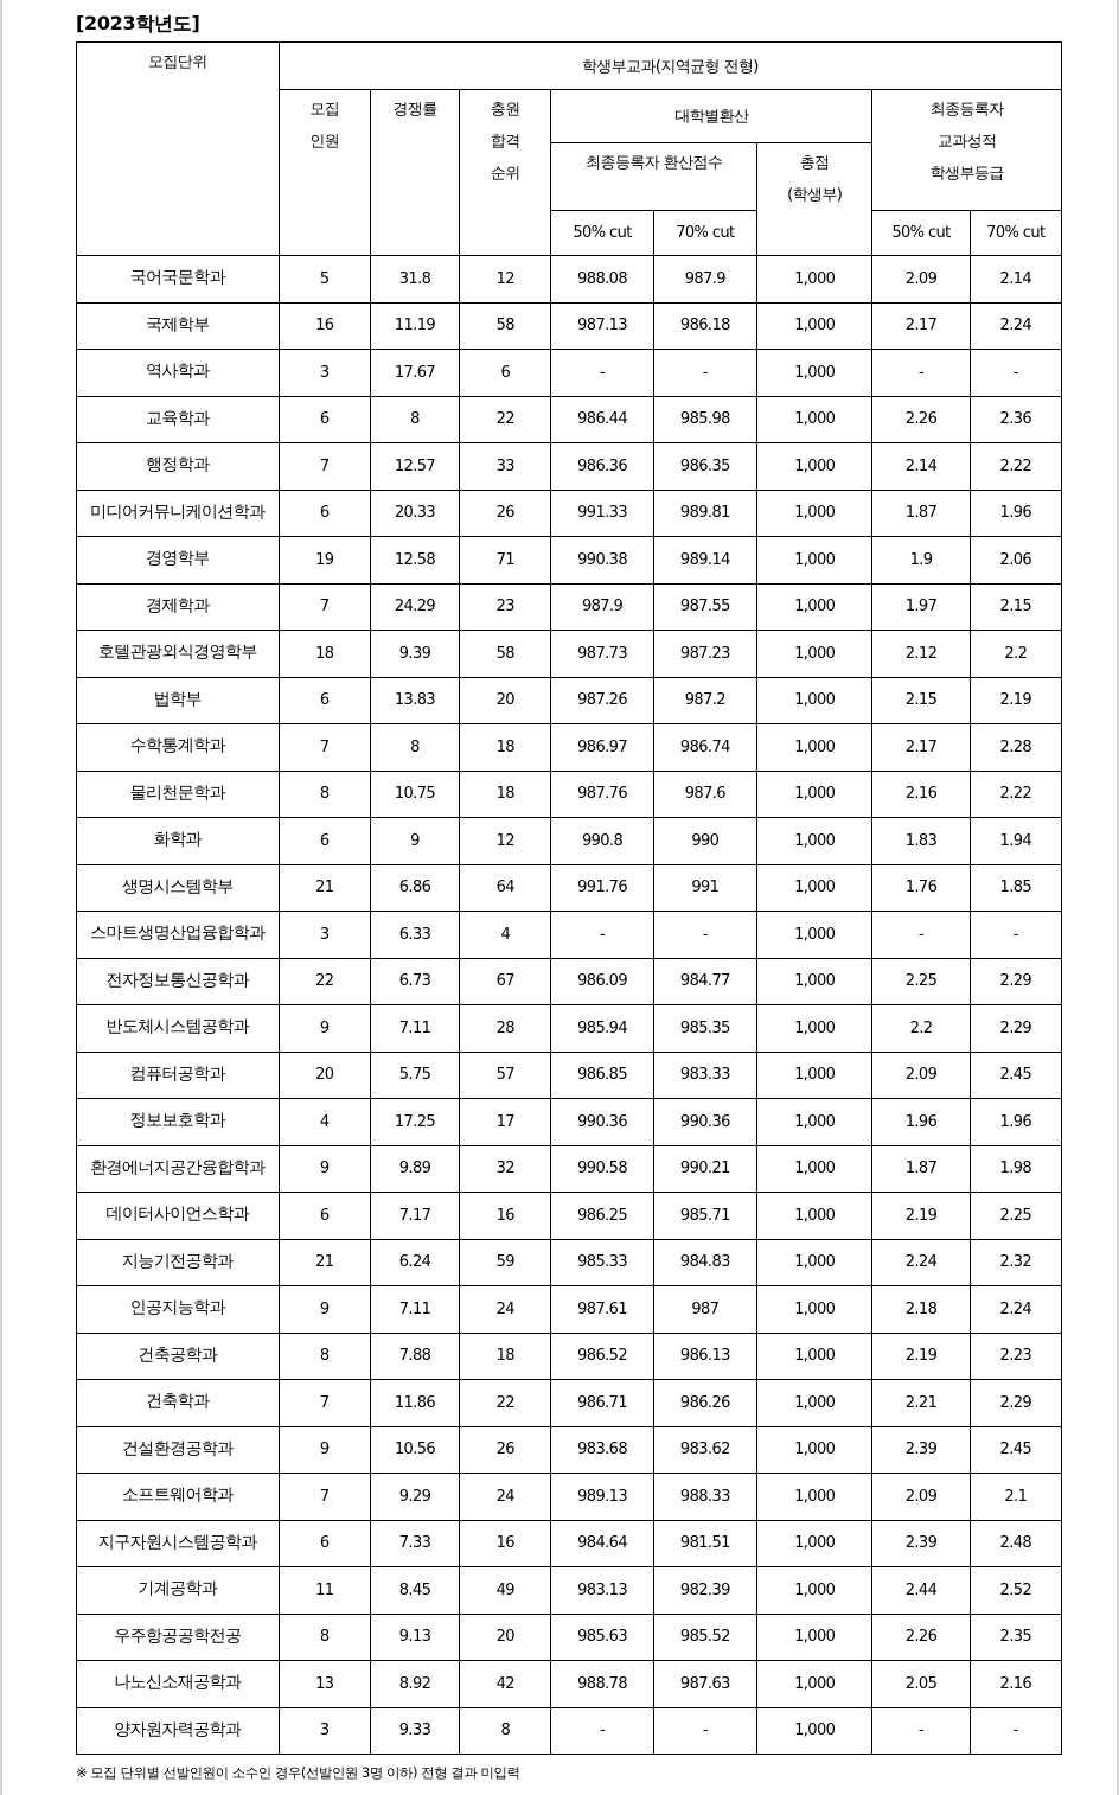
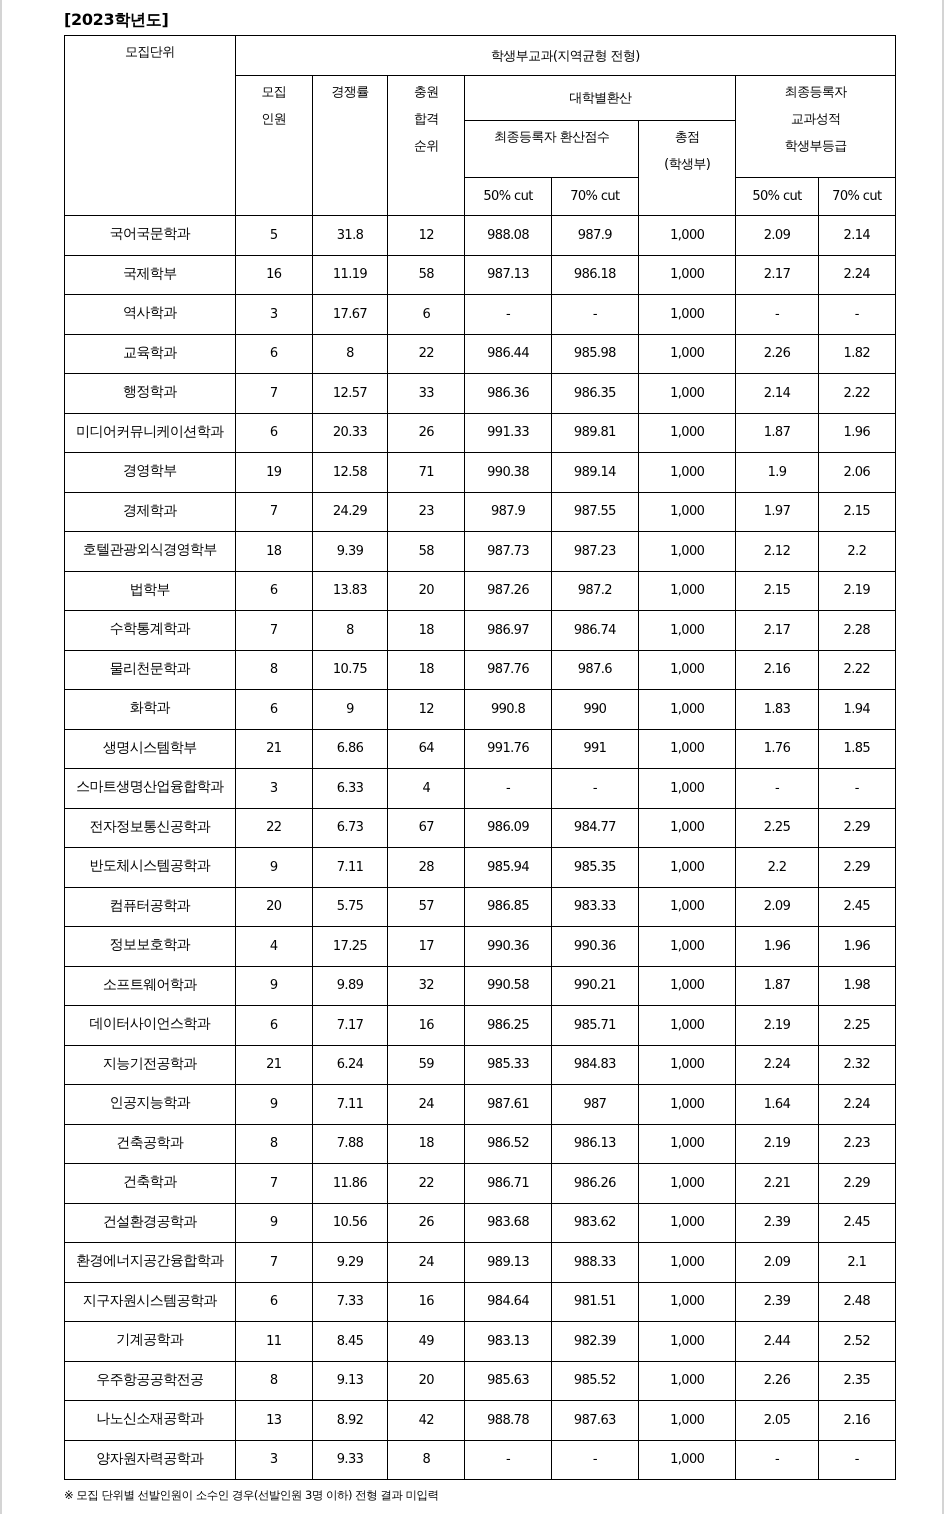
  [2023학년도]
  모집단위	학생부교과(지역균형 전형)
  모집 인원	경쟁률	충원 합격 순위	대학별환산	최종등록자 교과성적 학생부등급
  최종등록자 환산점수	총점 (학생부)
  50% cut	70% cut	50% cut	70% cut
  국어국문학과	5	31.8	12	988.08	987.9	1,000	2.09	2.14
  국제학부	16	11.19	58	987.13	986.18	1,000	2.17	2.24
  역사학과	3	17.67	6	-	-	1,000	-	-
- 교육학과	6	8	22	986.44	985.98	1,000	2.26	2.36
+ 교육학과	6	8	22	986.44	985.98	1,000	2.26	1.82
  행정학과	7	12.57	33	986.36	986.35	1,000	2.14	2.22
  미디어커뮤니케이션학과	6	20.33	26	991.33	989.81	1,000	1.87	1.96
  경영학부	19	12.58	71	990.38	989.14	1,000	1.9	2.06
  경제학과	7	24.29	23	987.9	987.55	1,000	1.97	2.15
  호텔관광외식경영학부	18	9.39	58	987.73	987.23	1,000	2.12	2.2
  법학부	6	13.83	20	987.26	987.2	1,000	2.15	2.19
  수학통계학과	7	8	18	986.97	986.74	1,000	2.17	2.28
  물리천문학과	8	10.75	18	987.76	987.6	1,000	2.16	2.22
  화학과	6	9	12	990.8	990	1,000	1.83	1.94
  생명시스템학부	21	6.86	64	991.76	991	1,000	1.76	1.85
  스마트생명산업융합학과	3	6.33	4	-	-	1,000	-	-
  전자정보통신공학과	22	6.73	67	986.09	984.77	1,000	2.25	2.29
  반도체시스템공학과	9	7.11	28	985.94	985.35	1,000	2.2	2.29
  컴퓨터공학과	20	5.75	57	986.85	983.33	1,000	2.09	2.45
  정보보호학과	4	17.25	17	990.36	990.36	1,000	1.96	1.96
- 환경에너지공간융합학과	9	9.89	32	990.58	990.21	1,000	1.87	1.98
+ 소프트웨어학과	9	9.89	32	990.58	990.21	1,000	1.87	1.98
  데이터사이언스학과	6	7.17	16	986.25	985.71	1,000	2.19	2.25
  지능기전공학과	21	6.24	59	985.33	984.83	1,000	2.24	2.32
- 인공지능학과	9	7.11	24	987.61	987	1,000	2.18	2.24
+ 인공지능학과	9	7.11	24	987.61	987	1,000	1.64	2.24
  건축공학과	8	7.88	18	986.52	986.13	1,000	2.19	2.23
  건축학과	7	11.86	22	986.71	986.26	1,000	2.21	2.29
  건설환경공학과	9	10.56	26	983.68	983.62	1,000	2.39	2.45
- 소프트웨어학과	7	9.29	24	989.13	988.33	1,000	2.09	2.1
+ 환경에너지공간융합학과	7	9.29	24	989.13	988.33	1,000	2.09	2.1
  지구자원시스템공학과	6	7.33	16	984.64	981.51	1,000	2.39	2.48
  기계공학과	11	8.45	49	983.13	982.39	1,000	2.44	2.52
  우주항공공학전공	8	9.13	20	985.63	985.52	1,000	2.26	2.35
  나노신소재공학과	13	8.92	42	988.78	987.63	1,000	2.05	2.16
  양자원자력공학과	3	9.33	8	-	-	1,000	-	-
  ※ 모집 단위별 선발인원이 소수인 경우(선발인원 3명 이하) 전형 결과 미입력
